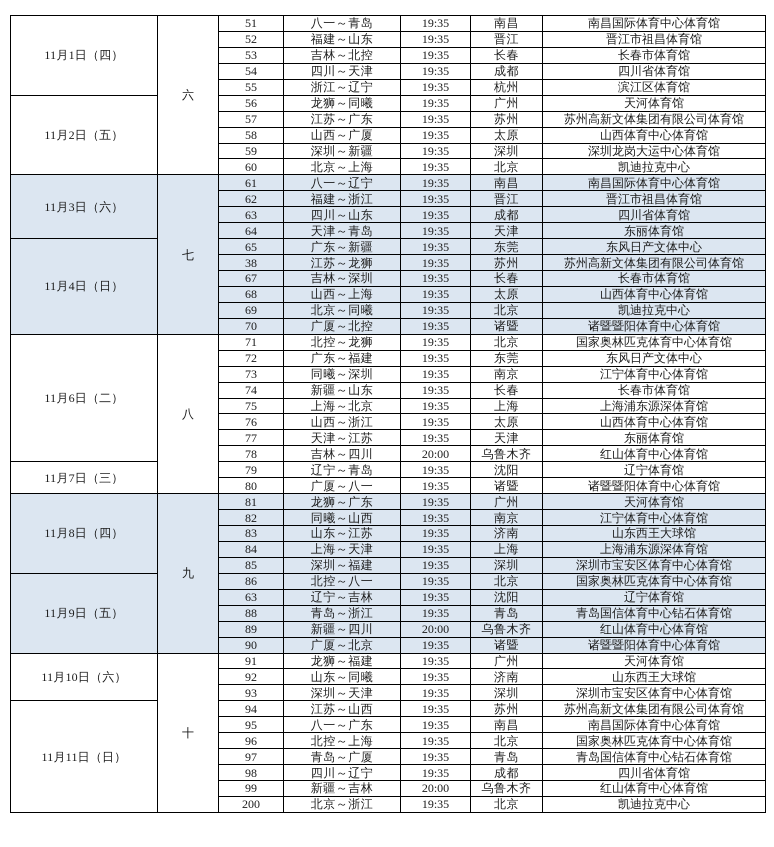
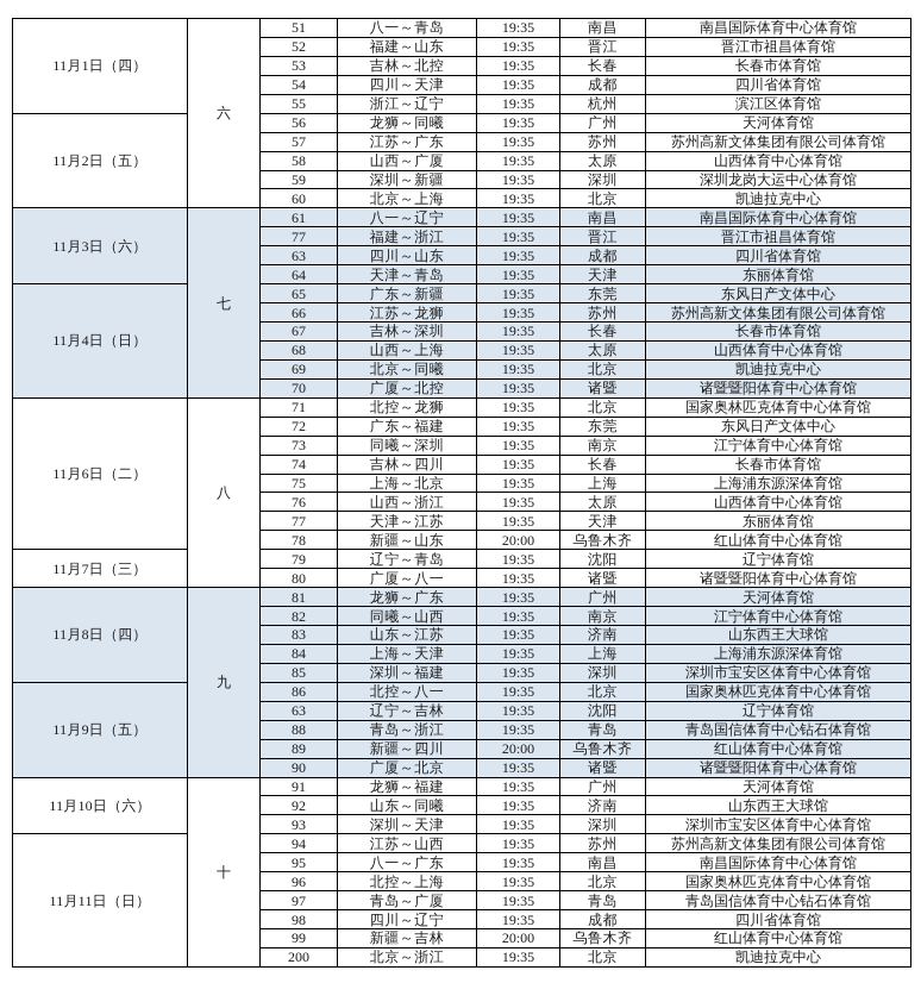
  11月1日（四）	六	51	八一～青岛	19:35	南昌	南昌国际体育中心体育馆
  52	福建～山东	19:35	晋江	晋江市祖昌体育馆
  53	吉林～北控	19:35	长春	长春市体育馆
  54	四川～天津	19:35	成都	四川省体育馆
  55	浙江～辽宁	19:35	杭州	滨江区体育馆
  11月2日（五）	56	龙狮～同曦	19:35	广州	天河体育馆
  57	江苏～广东	19:35	苏州	苏州高新文体集团有限公司体育馆
  58	山西～广厦	19:35	太原	山西体育中心体育馆
  59	深圳～新疆	19:35	深圳	深圳龙岗大运中心体育馆
  60	北京～上海	19:35	北京	凯迪拉克中心
  11月3日（六）	七	61	八一～辽宁	19:35	南昌	南昌国际体育中心体育馆
- 62	福建～浙江	19:35	晋江	晋江市祖昌体育馆
+ 77	福建～浙江	19:35	晋江	晋江市祖昌体育馆
  63	四川～山东	19:35	成都	四川省体育馆
  64	天津～青岛	19:35	天津	东丽体育馆
  11月4日（日）	65	广东～新疆	19:35	东莞	东风日产文体中心
- 38	江苏～龙狮	19:35	苏州	苏州高新文体集团有限公司体育馆
+ 66	江苏～龙狮	19:35	苏州	苏州高新文体集团有限公司体育馆
  67	吉林～深圳	19:35	长春	长春市体育馆
  68	山西～上海	19:35	太原	山西体育中心体育馆
  69	北京～同曦	19:35	北京	凯迪拉克中心
  70	广厦～北控	19:35	诸暨	诸暨暨阳体育中心体育馆
  11月6日（二）	八	71	北控～龙狮	19:35	北京	国家奥林匹克体育中心体育馆
  72	广东～福建	19:35	东莞	东风日产文体中心
  73	同曦～深圳	19:35	南京	江宁体育中心体育馆
- 74	新疆～山东	19:35	长春	长春市体育馆
+ 74	吉林～四川	19:35	长春	长春市体育馆
  75	上海～北京	19:35	上海	上海浦东源深体育馆
  76	山西～浙江	19:35	太原	山西体育中心体育馆
  77	天津～江苏	19:35	天津	东丽体育馆
- 78	吉林～四川	20:00	乌鲁木齐	红山体育中心体育馆
+ 78	新疆～山东	20:00	乌鲁木齐	红山体育中心体育馆
  11月7日（三）	79	辽宁～青岛	19:35	沈阳	辽宁体育馆
  80	广厦～八一	19:35	诸暨	诸暨暨阳体育中心体育馆
  11月8日（四）	九	81	龙狮～广东	19:35	广州	天河体育馆
  82	同曦～山西	19:35	南京	江宁体育中心体育馆
  83	山东～江苏	19:35	济南	山东西王大球馆
  84	上海～天津	19:35	上海	上海浦东源深体育馆
  85	深圳～福建	19:35	深圳	深圳市宝安区体育中心体育馆
  11月9日（五）	86	北控～八一	19:35	北京	国家奥林匹克体育中心体育馆
  63	辽宁～吉林	19:35	沈阳	辽宁体育馆
  88	青岛～浙江	19:35	青岛	青岛国信体育中心钻石体育馆
  89	新疆～四川	20:00	乌鲁木齐	红山体育中心体育馆
  90	广厦～北京	19:35	诸暨	诸暨暨阳体育中心体育馆
  11月10日（六）	十	91	龙狮～福建	19:35	广州	天河体育馆
  92	山东～同曦	19:35	济南	山东西王大球馆
  93	深圳～天津	19:35	深圳	深圳市宝安区体育中心体育馆
  11月11日（日）	94	江苏～山西	19:35	苏州	苏州高新文体集团有限公司体育馆
  95	八一～广东	19:35	南昌	南昌国际体育中心体育馆
  96	北控～上海	19:35	北京	国家奥林匹克体育中心体育馆
  97	青岛～广厦	19:35	青岛	青岛国信体育中心钻石体育馆
  98	四川～辽宁	19:35	成都	四川省体育馆
  99	新疆～吉林	20:00	乌鲁木齐	红山体育中心体育馆
  200	北京～浙江	19:35	北京	凯迪拉克中心
